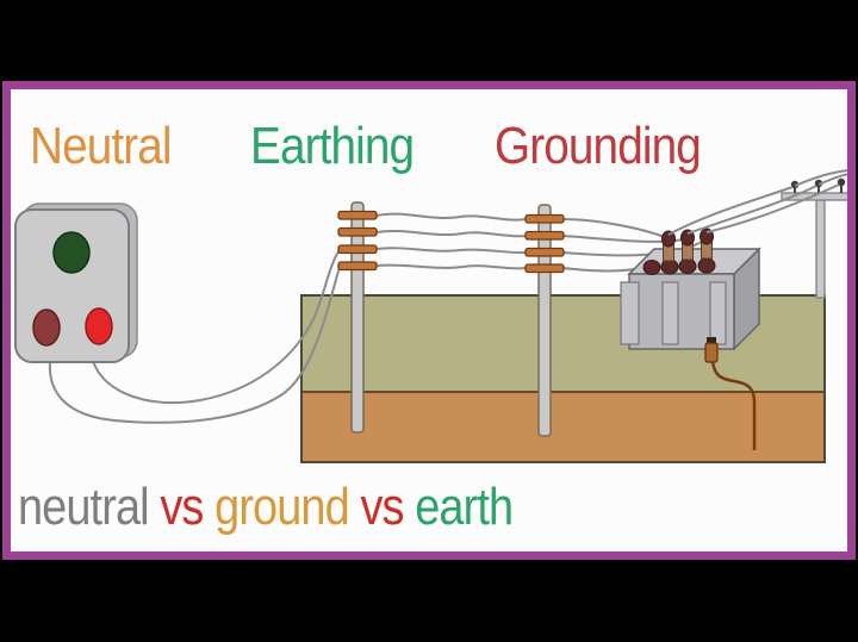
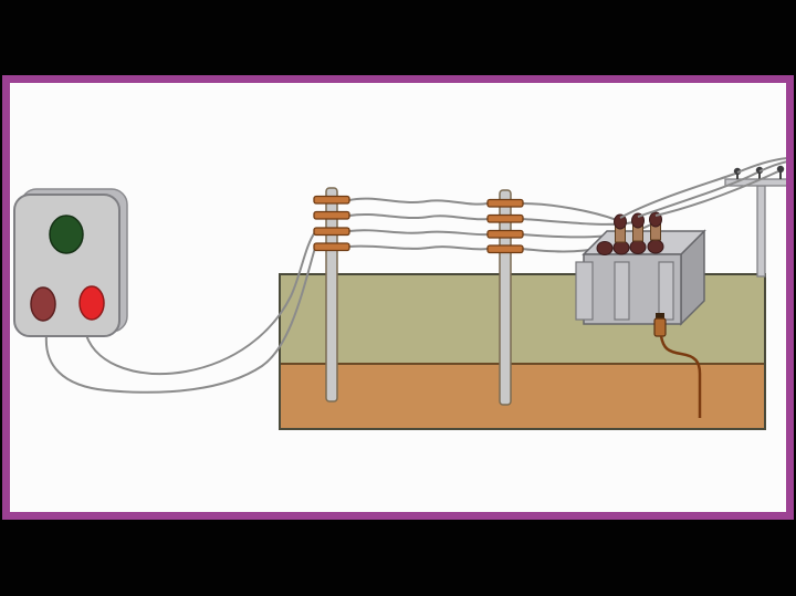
- Neutral
- Earthing
- Grounding
- neutral vs ground vs earth
